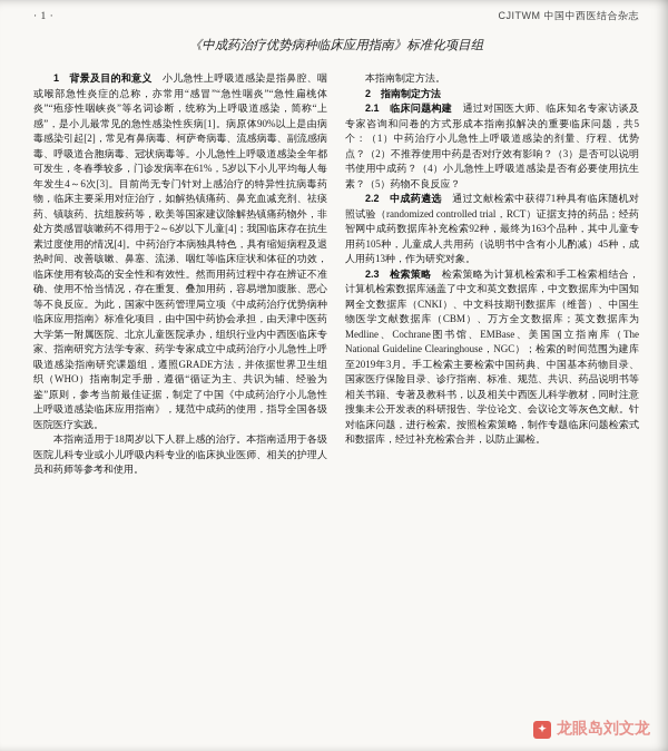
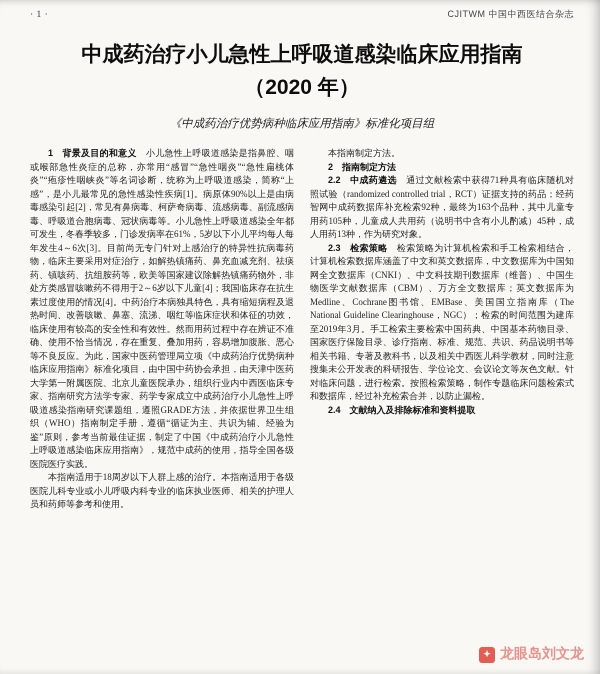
  · 1 ·
  CJITWM 中国中西医结合杂志
+ 中成药治疗小儿急性上呼吸道感染临床应用指南
+ （2020 年）
  《中成药治疗优势病种临床应用指南》标准化项目组
  1 背景及目的和意义 小儿急性上呼吸道感染是指鼻腔、咽或喉部急性炎症的总称，亦常用“感冒”“急性咽炎”“急性扁桃体炎”“疱疹性咽峡炎”等名词诊断，统称为上呼吸道感染，简称“上感”，是小儿最常见的急性感染性疾病[1]。病原体90%以上是由病毒感染引起[2]，常见有鼻病毒、柯萨奇病毒、流感病毒、副流感病毒、呼吸道合胞病毒、冠状病毒等。小儿急性上呼吸道感染全年都可发生，冬春季较多，门诊发病率在61%，5岁以下小儿平均每人每年发生4～6次[3]。目前尚无专门针对上感治疗的特异性抗病毒药物，临床主要采用对症治疗，如解热镇痛药、鼻充血减充剂、祛痰药、镇咳药、抗组胺药等，欧美等国家建议除解热镇痛药物外，非处方类感冒咳嗽药不得用于2～6岁以下儿童[4]；我国临床存在抗生素过度使用的情况[4]。中药治疗本病独具特色，具有缩短病程及退热时间、改善咳嗽、鼻塞、流涕、咽红等临床症状和体征的功效，临床使用有较高的安全性和有效性。然而用药过程中存在辨证不准确、使用不恰当情况，存在重复、叠加用药，容易增加腹胀、恶心等不良反应。为此，国家中医药管理局立项《中成药治疗优势病种临床应用指南》标准化项目，由中国中药协会承担，由天津中医药大学第一附属医院、北京儿童医院承办，组织行业内中西医临床专家、指南研究方法学专家、药学专家成立中成药治疗小儿急性上呼吸道感染指南研究课题组，遵照GRADE方法，并依据世界卫生组织（WHO）指南制定手册，遵循“循证为主、共识为辅、经验为鉴”原则，参考当前最佳证据，制定了中国《中成药治疗小儿急性上呼吸道感染临床应用指南》，规范中成药的使用，指导全国各级医院医疗实践。
  本指南适用于18周岁以下人群上感的治疗。本指南适用于各级医院儿科专业或小儿呼吸内科专业的临床执业医师、相关的护理人员和药师等参考和使用。
  本指南制定方法。
  2 指南制定方法
- 2.1 临床问题构建 通过对国医大师、临床知名专家访谈及专家咨询和问卷的方式形成本指南拟解决的重要临床问题，共5个：（1）中药治疗小儿急性上呼吸道感染的剂量、疗程、优势点？（2）不推荐使用中药是否对疗效有影响？（3）是否可以说明书使用中成药？（4）小儿急性上呼吸道感染是否有必要使用抗生素？（5）药物不良反应？
  2.2 中成药遴选 通过文献检索中获得71种具有临床随机对照试验（randomized controlled trial，RCT）证据支持的药品；经药智网中成药数据库补充检索92种，最终为163个品种，其中儿童专用药105种，儿童成人共用药（说明书中含有小儿酌减）45种，成人用药13种，作为研究对象。
  2.3 检索策略 检索策略为计算机检索和手工检索相结合，计算机检索数据库涵盖了中文和英文数据库，中文数据库为中国知网全文数据库（CNKI）、中文科技期刊数据库（维普）、中国生物医学文献数据库（CBM）、万方全文数据库；英文数据库为Medline、Cochrane图书馆、EMBase、美国国立指南库（The National Guideline Clearinghouse，NGC）；检索的时间范围为建库至2019年3月。手工检索主要检索中国药典、中国基本药物目录、国家医疗保险目录、诊疗指南、标准、规范、共识、药品说明书等相关书籍、专著及教科书，以及相关中西医儿科学教材，同时注意搜集未公开发表的科研报告、学位论文、会议论文等灰色文献。针对临床问题，进行检索。按照检索策略，制作专题临床问题检索式和数据库，经过补充检索合并，以防止漏检。
+ 2.4 文献纳入及排除标准和资料提取
  ✦
  龙眼岛刘文龙
